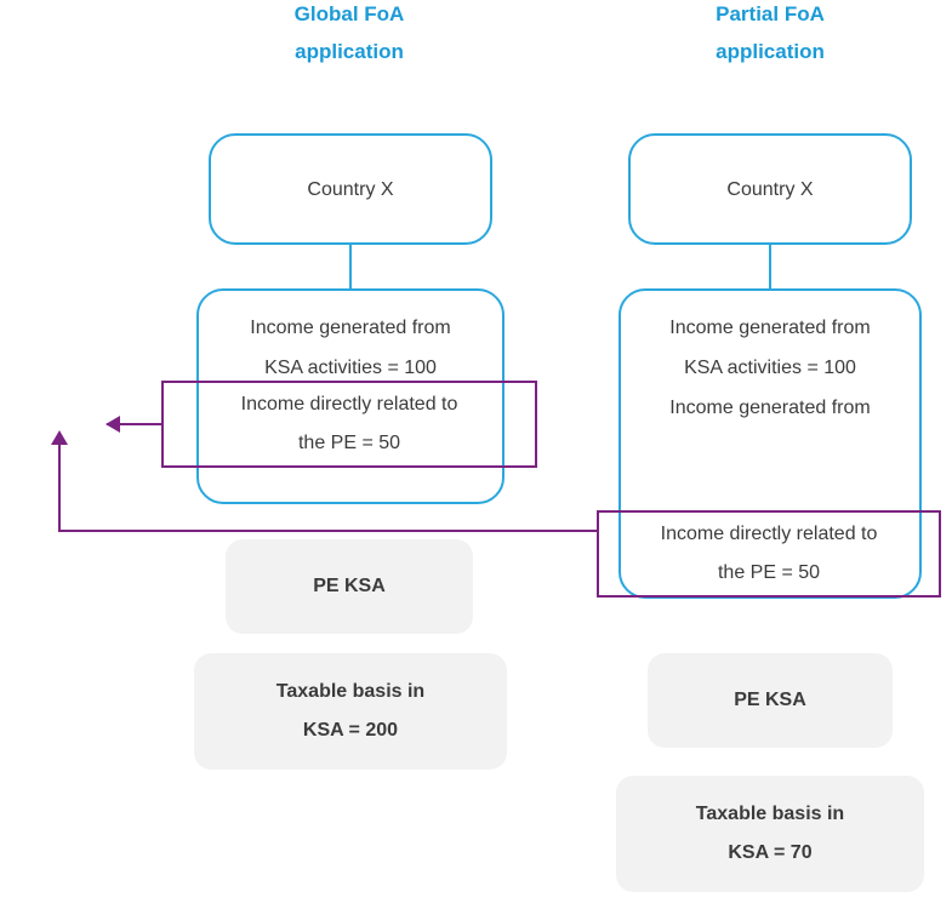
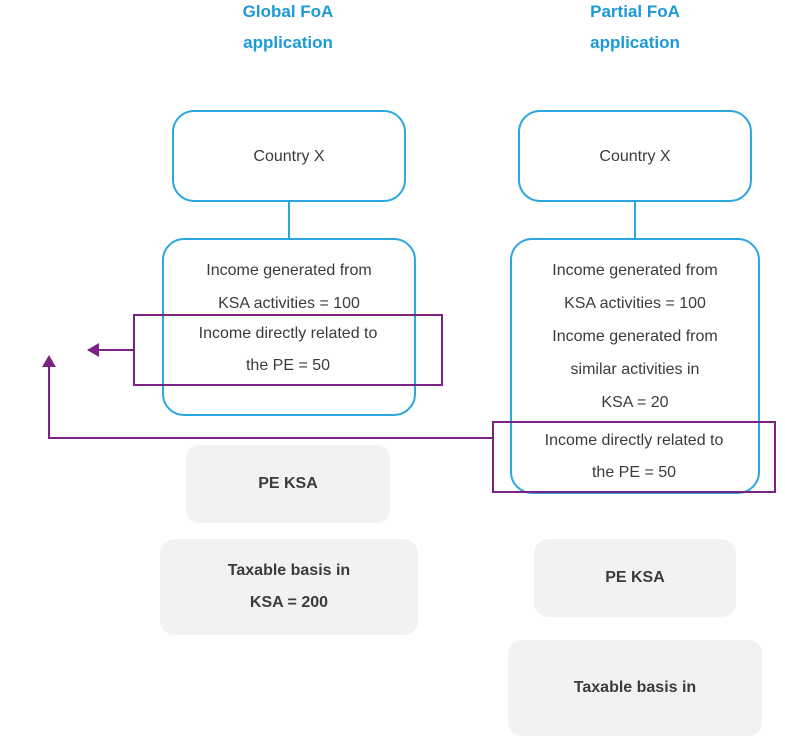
  Global FoA
  application
  Partial FoA
  application
  Country X
  Income generated from
  KSA activities = 100
  Income directly related to
  the PE = 50
  PE KSA
  Taxable basis in
  KSA = 200
  Country X
  Income generated from
  KSA activities = 100
  Income generated from
+ similar activities in
+ KSA = 20
  Income directly related to
  the PE = 50
  PE KSA
  Taxable basis in
- KSA = 70
